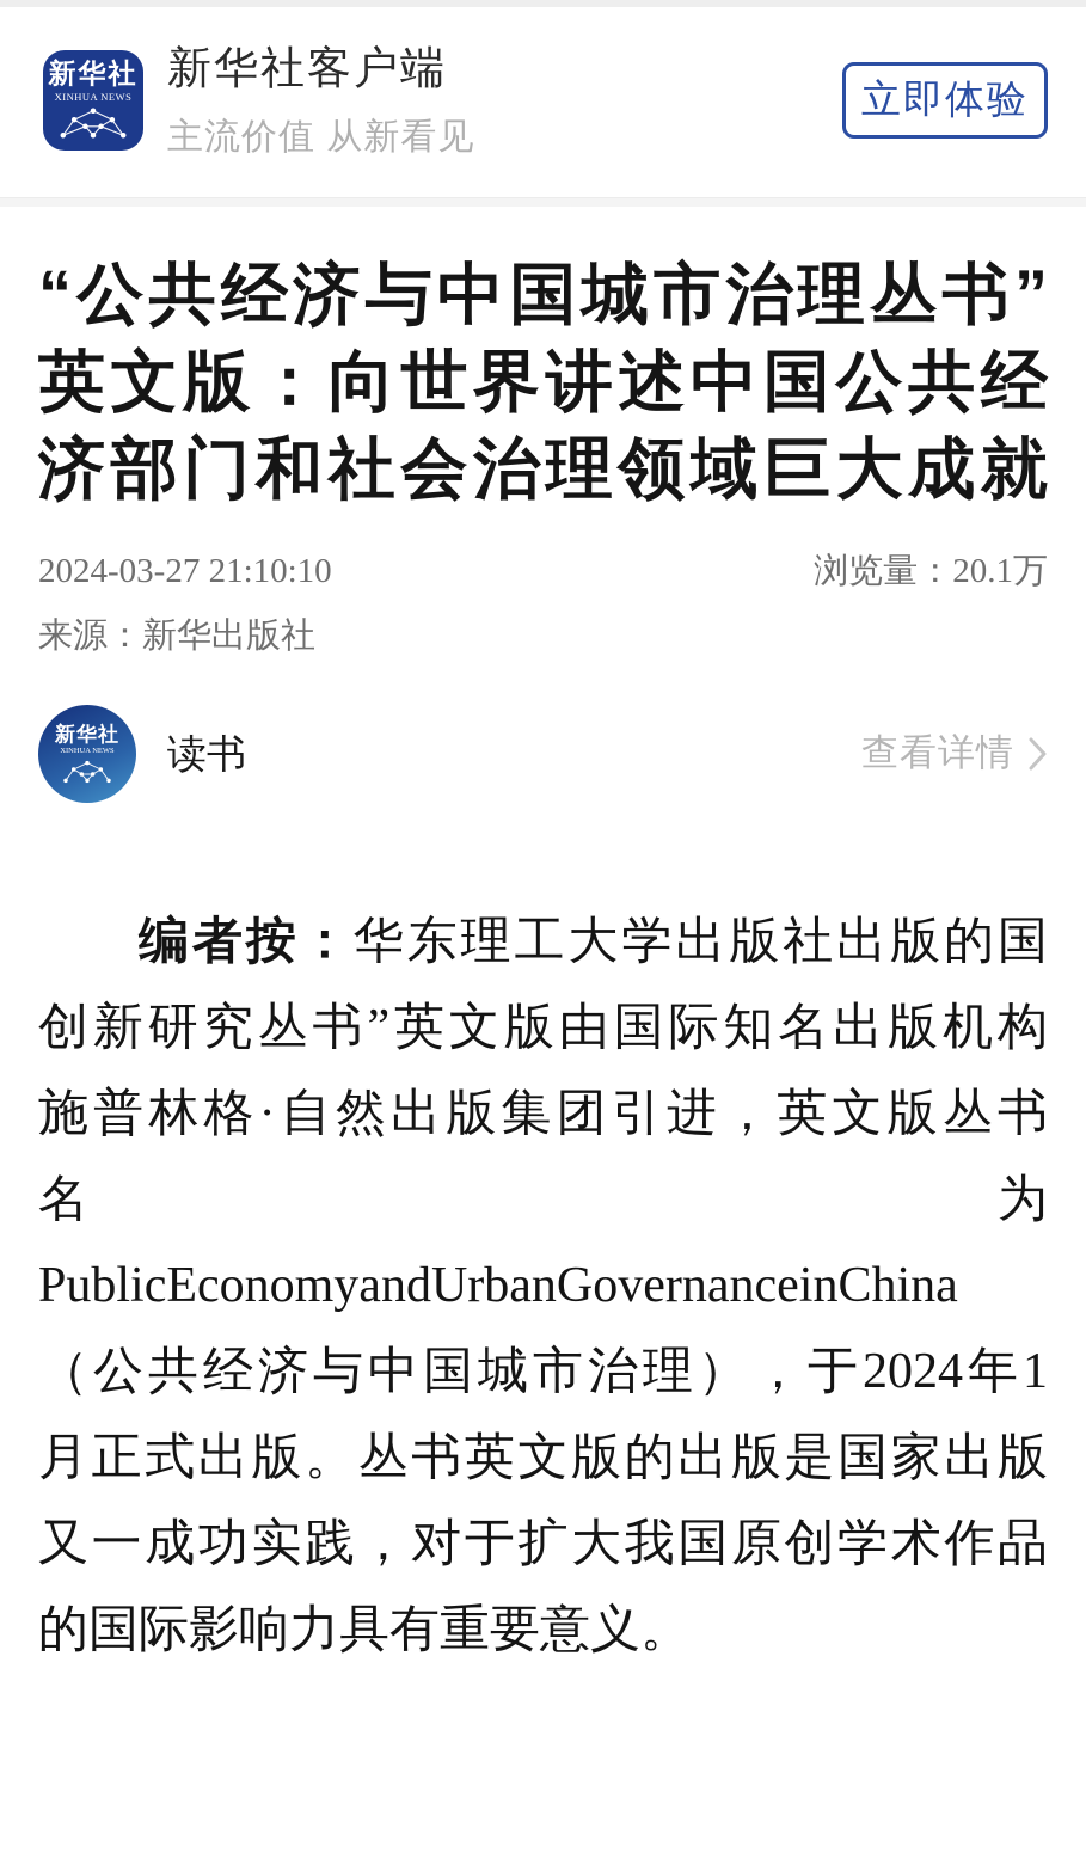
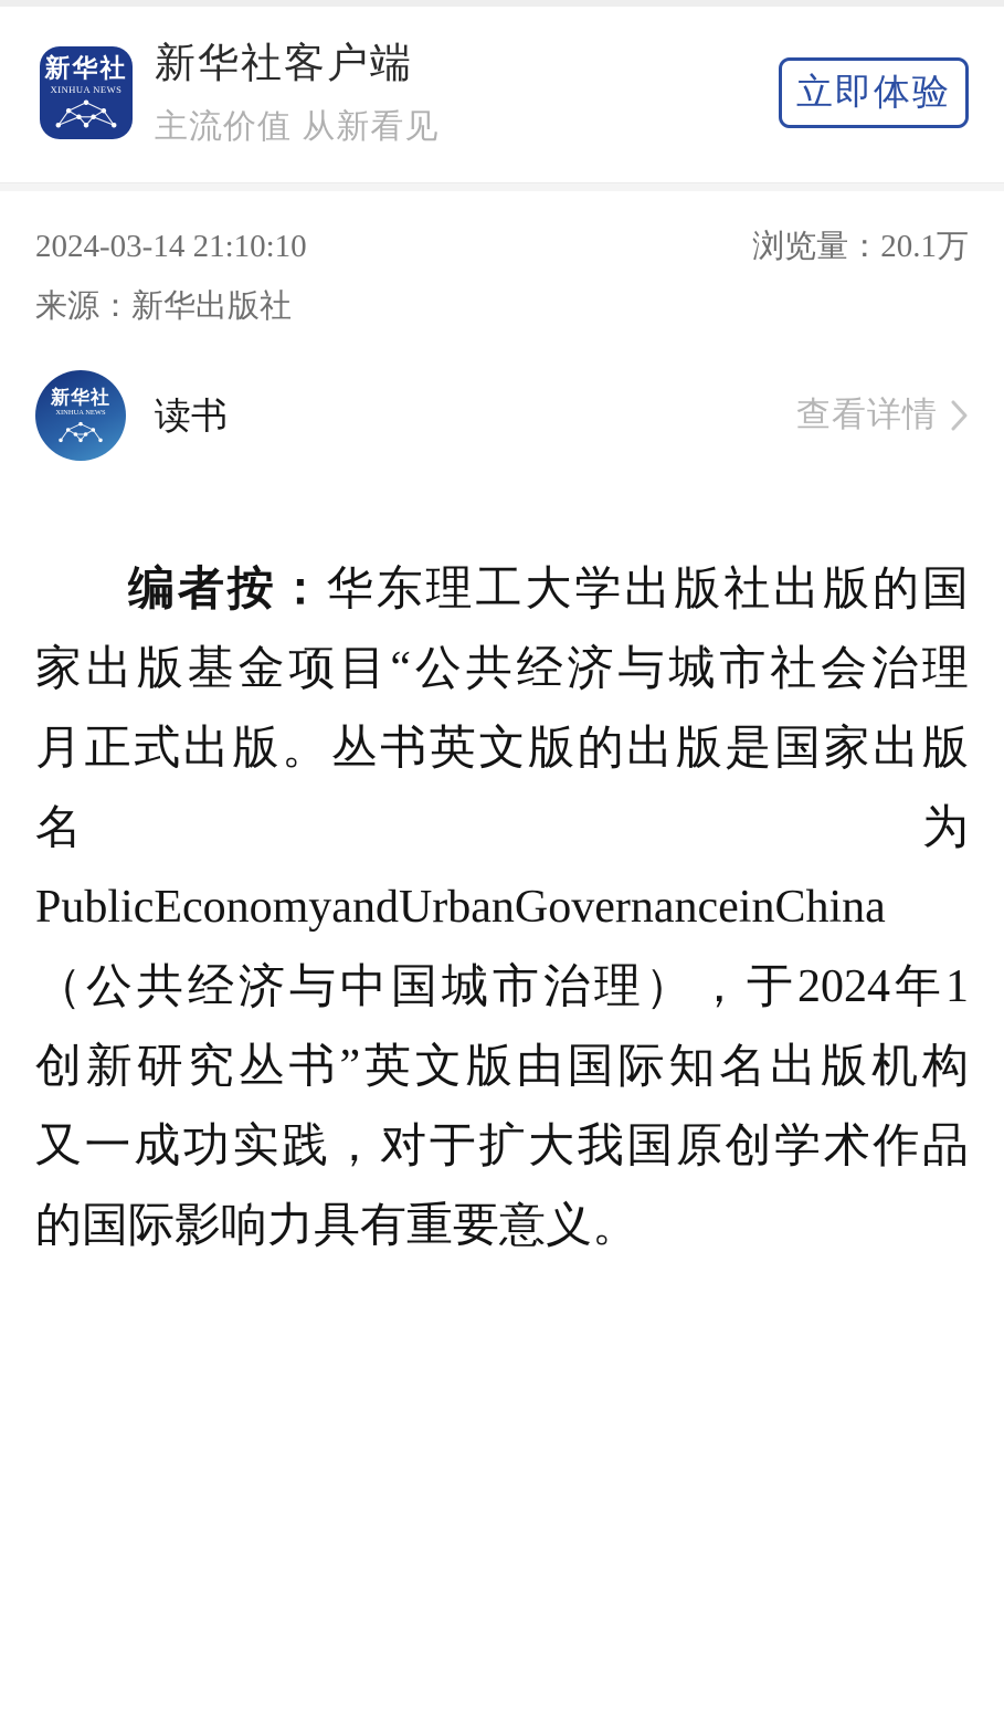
  新华社
  XINHUA NEWS
  新华社客户端
  主流价值 从新看见
  立即体验
- “公共经济与中国城市治理丛书”
- 英文版：向世界讲述中国公共经
- 济部门和社会治理领域巨大成就
- 2024-03-27 21:10:10
+ 2024-03-14 21:10:10
  浏览量：20.1万
  来源：新华出版社
  新华社
  读书
  查看详情
  编者按：华东理工大学出版社出版的国
+ 家出版基金项目“公共经济与城市社会治理
- 创新研究丛书”英文版由国际知名出版机构
+ 月正式出版。丛书英文版的出版是国家出版
- 施普林格·自然出版集团引进，英文版丛书
  名为
  PublicEconomyandUrbanGovernanceinChina
  （公共经济与中国城市治理），于2024年1
- 月正式出版。丛书英文版的出版是国家出版
+ 创新研究丛书”英文版由国际知名出版机构
  又一成功实践，对于扩大我国原创学术作品
  的国际影响力具有重要意义。
